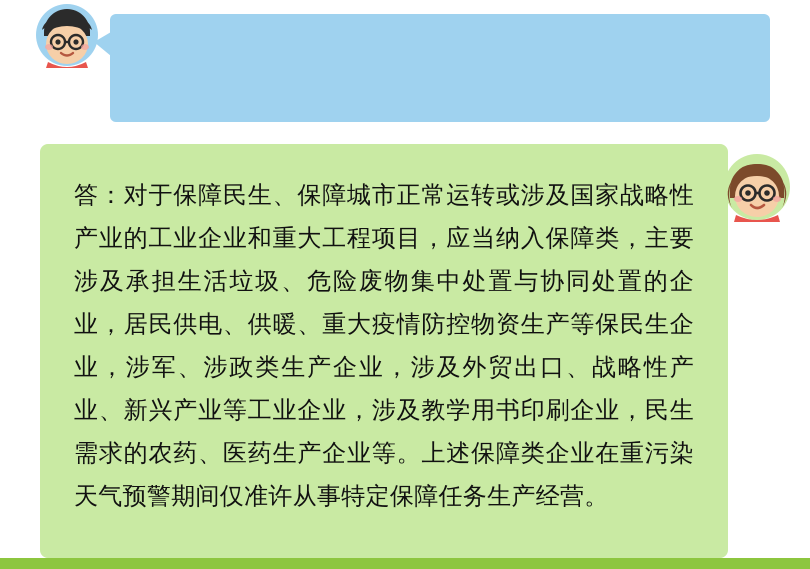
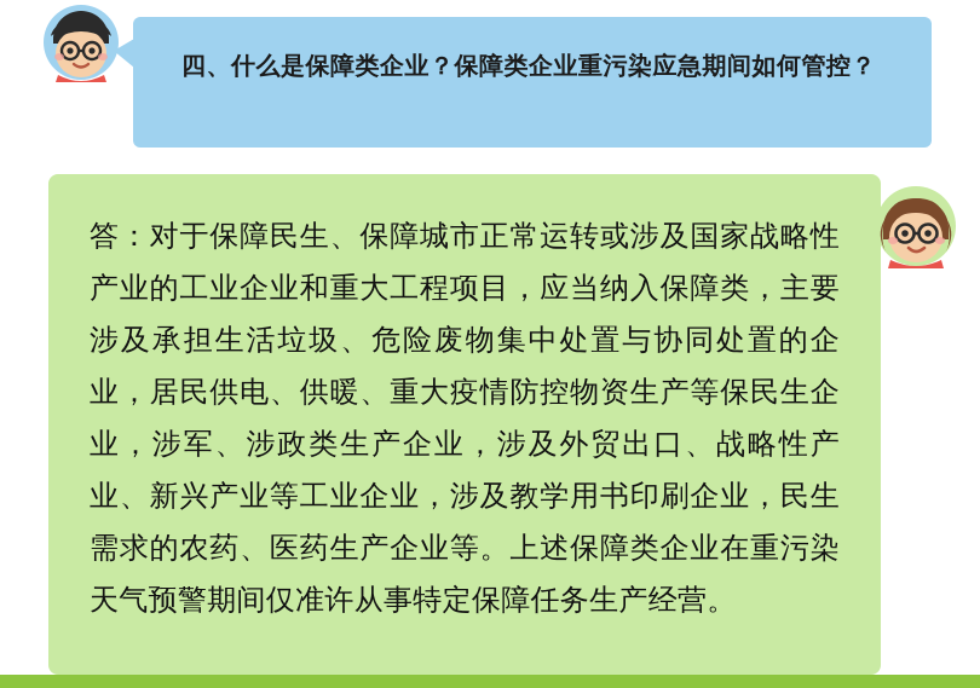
+ 四、什么是保障类企业？保障类企业重污染应急期间如何管控？
  答：对于保障民生、保障城市正常运转或涉及国家战略性产业的工业企业和重大工程项目，应当纳入保障类，主要涉及承担生活垃圾、危险废物集中处置与协同处置的企业，居民供电、供暖、重大疫情防控物资生产等保民生企业，涉军、涉政类生产企业，涉及外贸出口、战略性产业、新兴产业等工业企业，涉及教学用书印刷企业，民生需求的农药、医药生产企业等。上述保障类企业在重污染天气预警期间仅准许从事特定保障任务生产经营。
